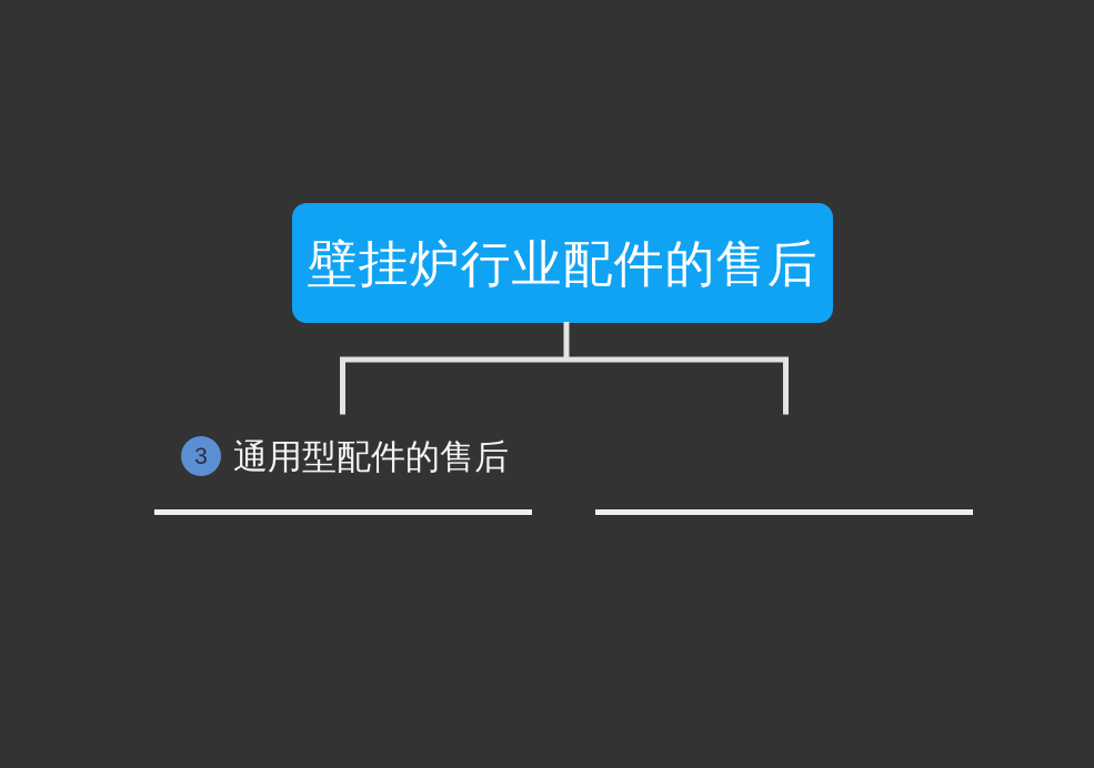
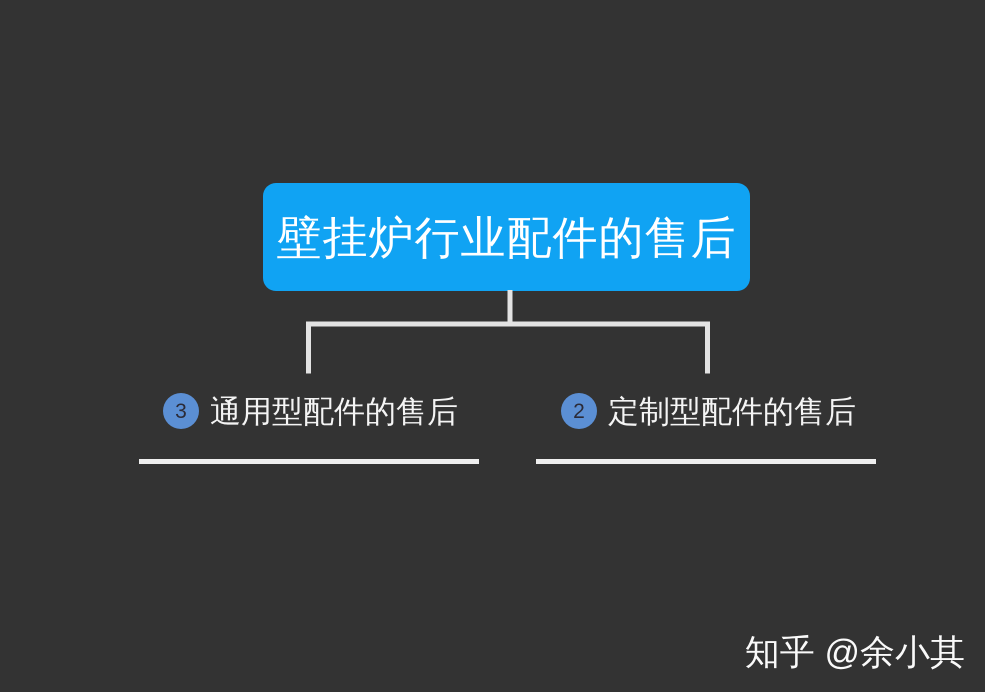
  壁挂炉行业配件的售后
  3
  通用型配件的售后
+ 2
+ 定制型配件的售后
+ 知乎 @余小其
